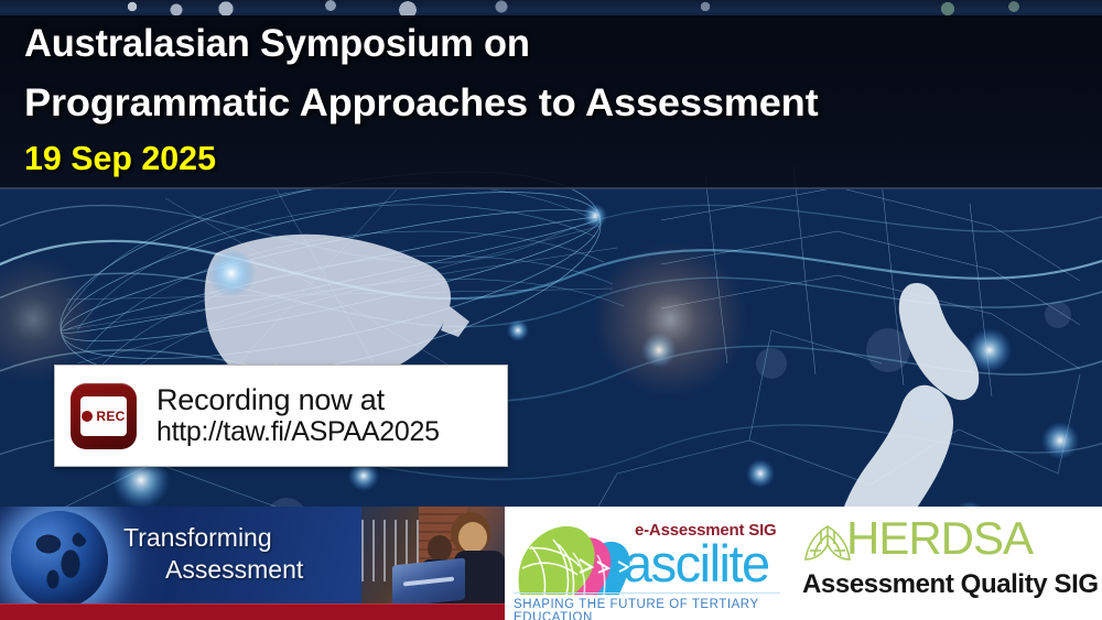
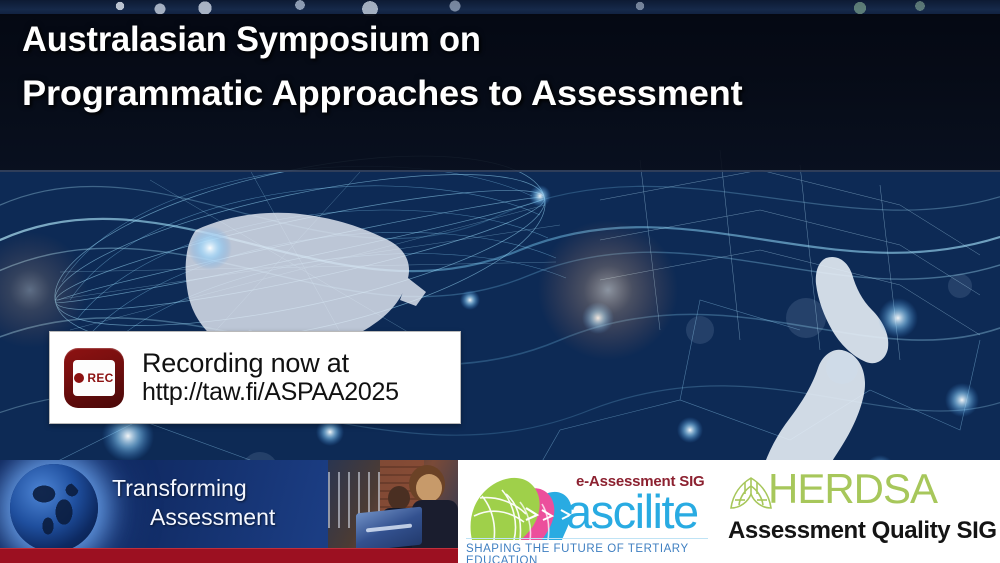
  Australasian Symposium on
  Programmatic Approaches to Assessment
- 19 Sep 2025
  REC
  Recording now at
  http://taw.fi/ASPAA2025
  Transforming
  Assessment
  e-Assessment SIG
  ascilite
  SHAPING THE FUTURE OF TERTIARY EDUCATION
  HERDSA
  Assessment Quality SIG
